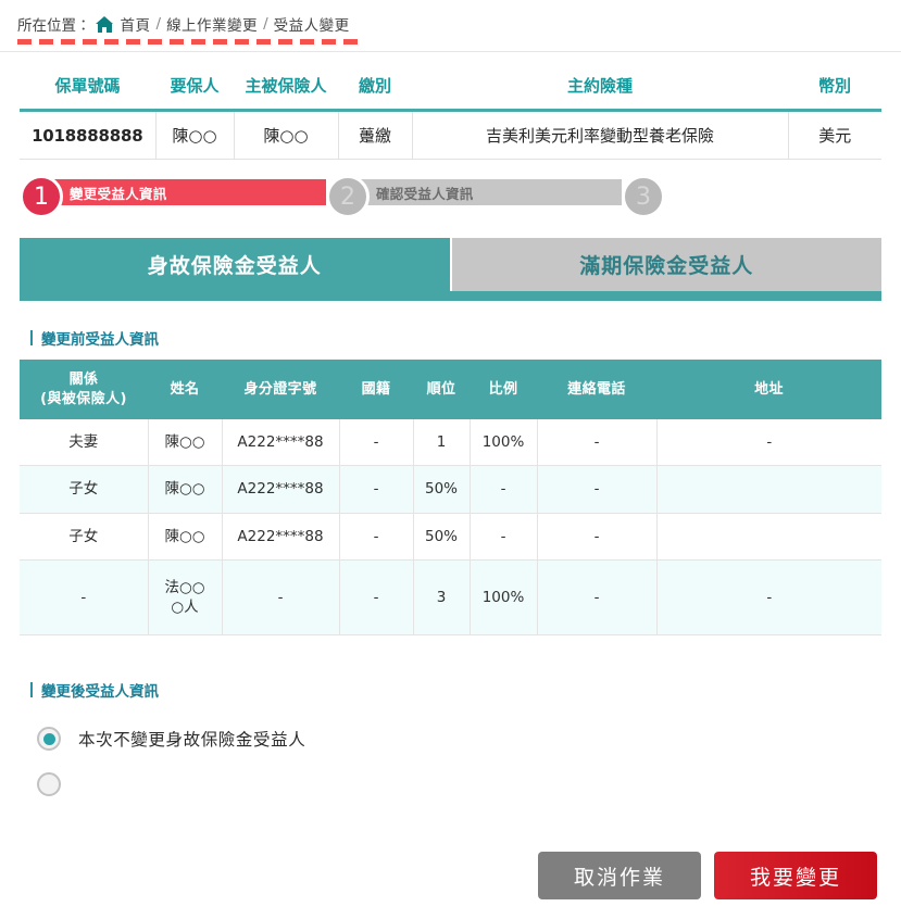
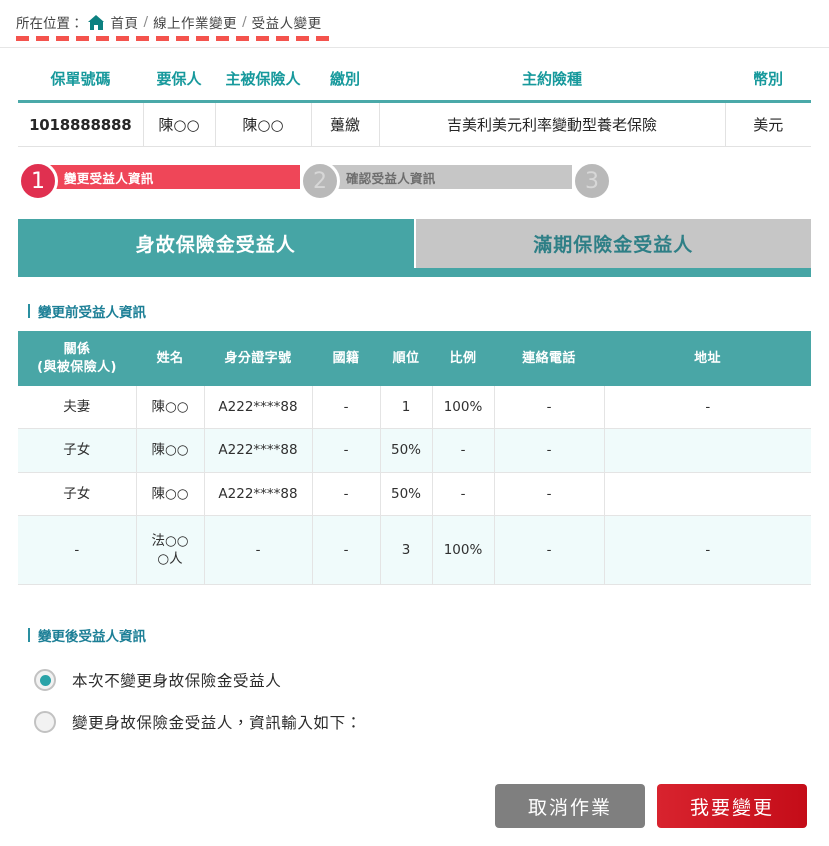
  所在位置：
  首頁
  /
  線上作業變更
  /
  受益人變更
  保單號碼	要保人	主被保險人	繳別	主約險種	幣別
  1018888888	陳○○	陳○○	躉繳	吉美利美元利率變動型養老保險	美元
  變更受益人資訊
  1
  確認受益人資訊
  2
  3
  身故保險金受益人
  滿期保險金受益人
  變更前受益人資訊
  關係 (與被保險人)	姓名	身分證字號	國籍	順位	比例	連絡電話	地址
  夫妻	陳○○	A222****88	-	1	100%	-	-
  子女	陳○○	A222****88	-	50%	-	-
  子女	陳○○	A222****88	-	50%	-	-
  -	法○○ ○人	-	-	3	100%	-	-
  變更後受益人資訊
  本次不變更身故保險金受益人
+ 變更身故保險金受益人，資訊輸入如下：
  取消作業
  我要變更
